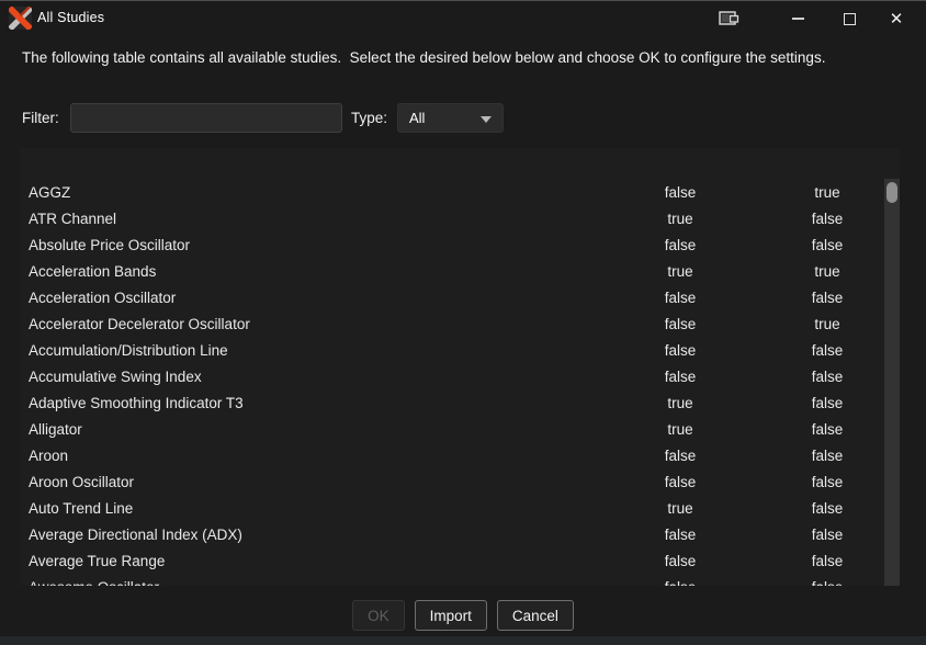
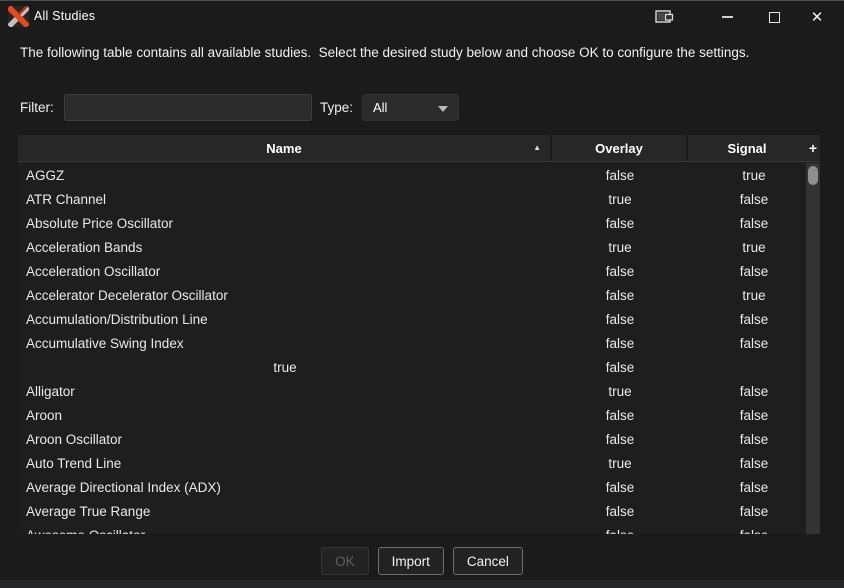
  All Studies
  ✕
- The following table contains all available studies. Select the desired below below and choose OK to configure the settings.
+ The following table contains all available studies. Select the desired study below and choose OK to configure the settings.
  Filter:
  Type:
  All
+ Name
+ ▲
+ Overlay
+ Signal
+ +
  AGGZ
  false
  true
  ATR Channel
  true
  false
  Absolute Price Oscillator
  false
  false
  Acceleration Bands
  true
  true
  Acceleration Oscillator
  false
  false
  Accelerator Decelerator Oscillator
  false
  true
  Accumulation/Distribution Line
  false
  false
  Accumulative Swing Index
  false
  false
- Adaptive Smoothing Indicator T3
  true
  false
  Alligator
  true
  false
  Aroon
  false
  false
  Aroon Oscillator
  false
  false
  Auto Trend Line
  true
  false
  Average Directional Index (ADX)
  false
  false
  Average True Range
  false
  false
  OK
  Import
  Cancel
